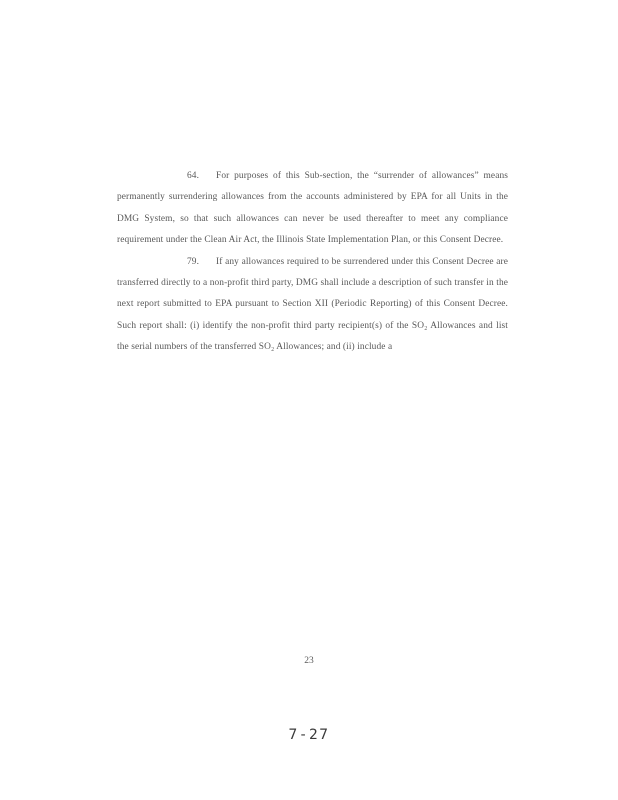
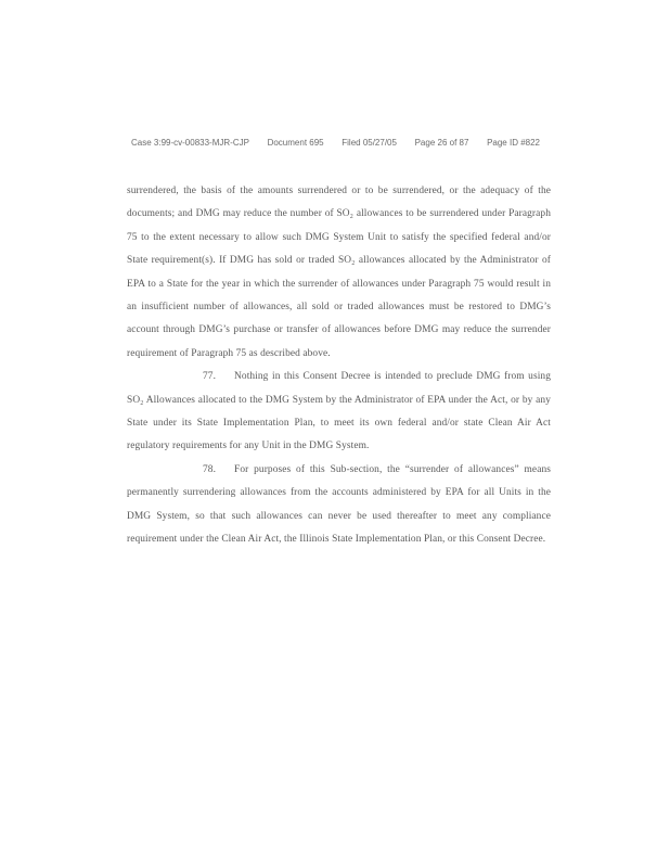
+ Case 3:99-cv-00833-MJR-CJP
+ Document 695
+ Filed 05/27/05
+ Page 26 of 87
+ Page ID #822
+ surrendered, the basis of the amounts surrendered or to be surrendered, or the adequacy of the documents; and DMG may reduce the number of SO₂ allowances to be surrendered under Paragraph 75 to the extent necessary to allow such DMG System Unit to satisfy the specified federal and/or State requirement(s). If DMG has sold or traded SO₂ allowances allocated by the Administrator of EPA to a State for the year in which the surrender of allowances under Paragraph 75 would result in an insufficient number of allowances, all sold or traded allowances must be restored to DMG’s account through DMG’s purchase or transfer of allowances before DMG may reduce the surrender requirement of Paragraph 75 as described above.
+ 77. Nothing in this Consent Decree is intended to preclude DMG from using SO₂ Allowances allocated to the DMG System by the Administrator of EPA under the Act, or by any State under its State Implementation Plan, to meet its own federal and/or state Clean Air Act regulatory requirements for any Unit in the DMG System.
- 64. For purposes of this Sub-section, the “surrender of allowances” means permanently surrendering allowances from the accounts administered by EPA for all Units in the DMG System, so that such allowances can never be used thereafter to meet any compliance requirement under the Clean Air Act, the Illinois State Implementation Plan, or this Consent Decree.
+ 78. For purposes of this Sub-section, the “surrender of allowances” means permanently surrendering allowances from the accounts administered by EPA for all Units in the DMG System, so that such allowances can never be used thereafter to meet any compliance requirement under the Clean Air Act, the Illinois State Implementation Plan, or this Consent Decree.
- 79. If any allowances required to be surrendered under this Consent Decree are transferred directly to a non-profit third party, DMG shall include a description of such transfer in the next report submitted to EPA pursuant to Section XII (Periodic Reporting) of this Consent Decree. Such report shall: (i) identify the non-profit third party recipient(s) of the SO₂ Allowances and list the serial numbers of the transferred SO₂ Allowances; and (ii) include a
- 23
- 7-27
